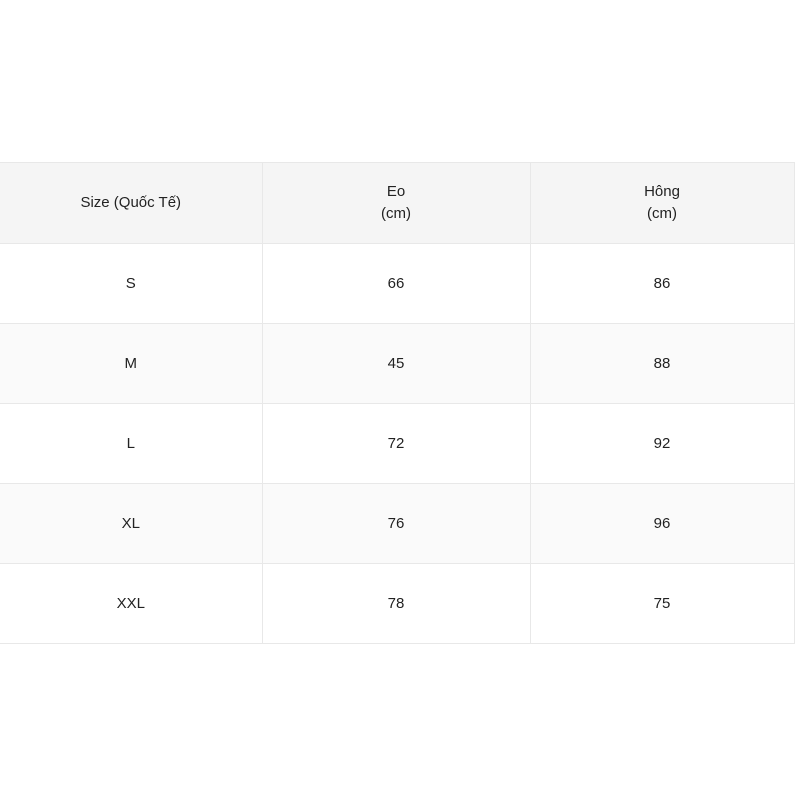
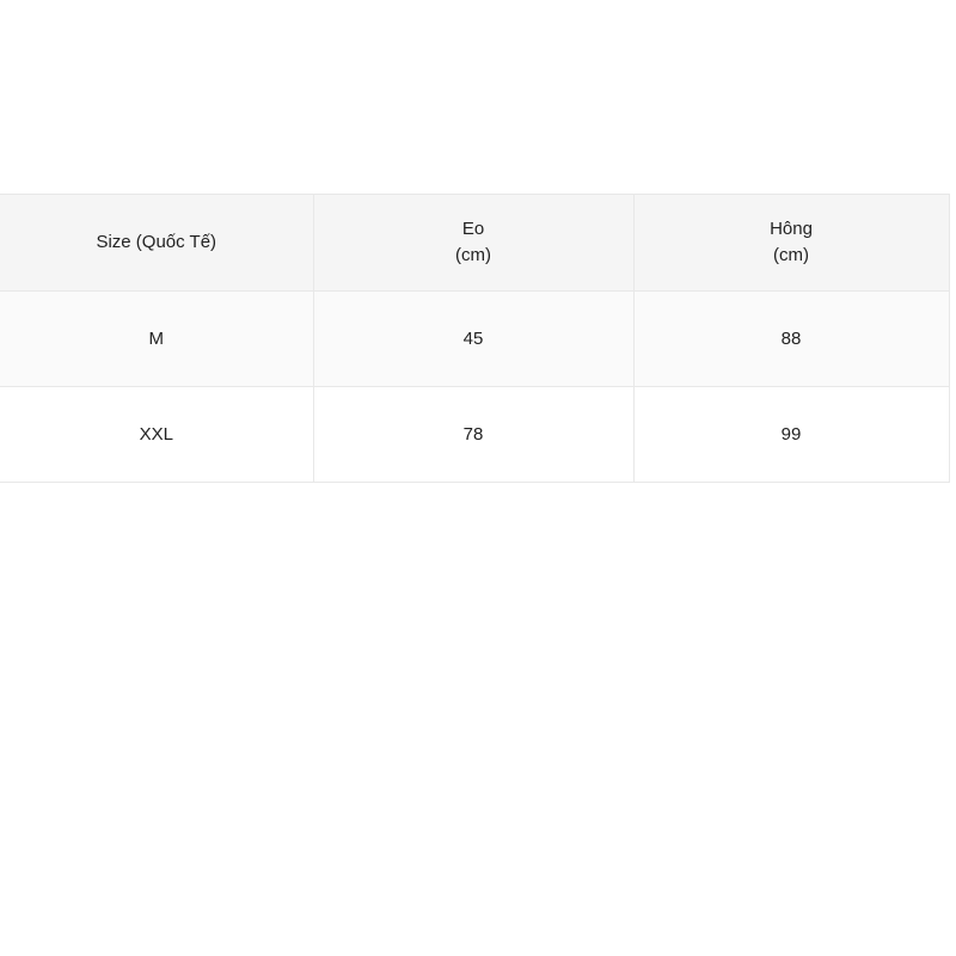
  Size (Quốc Tế)	Eo (cm)	Hông (cm)
- S	66	86
  M	45	88
- L	72	92
- XL	76	96
- XXL	78	75
+ XXL	78	99
